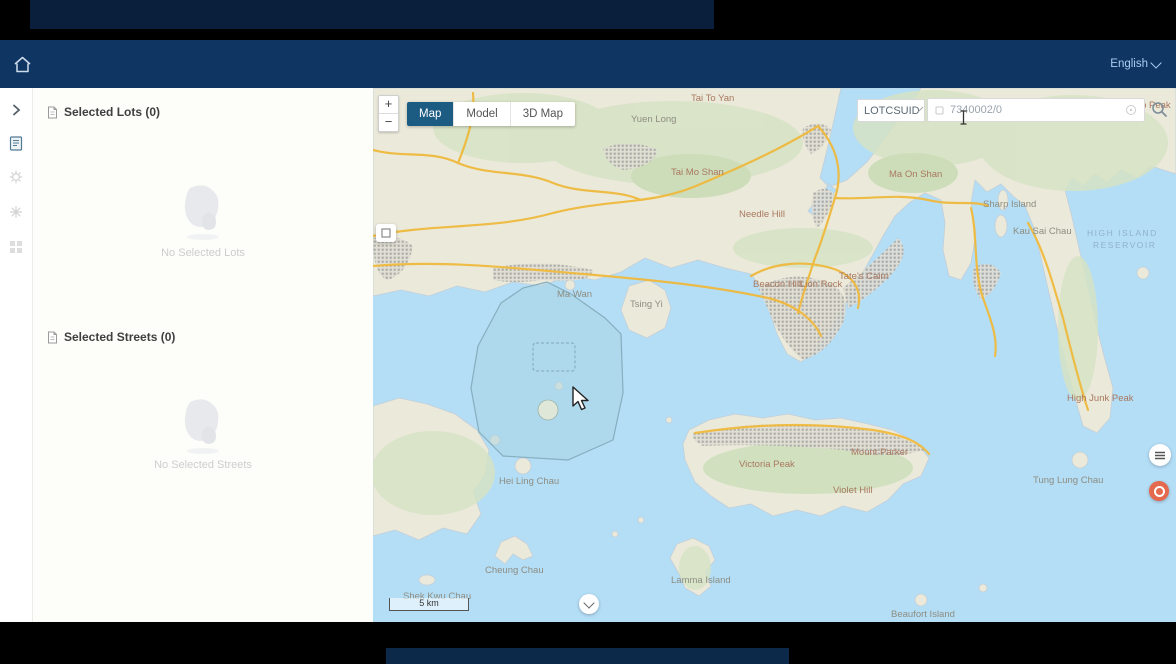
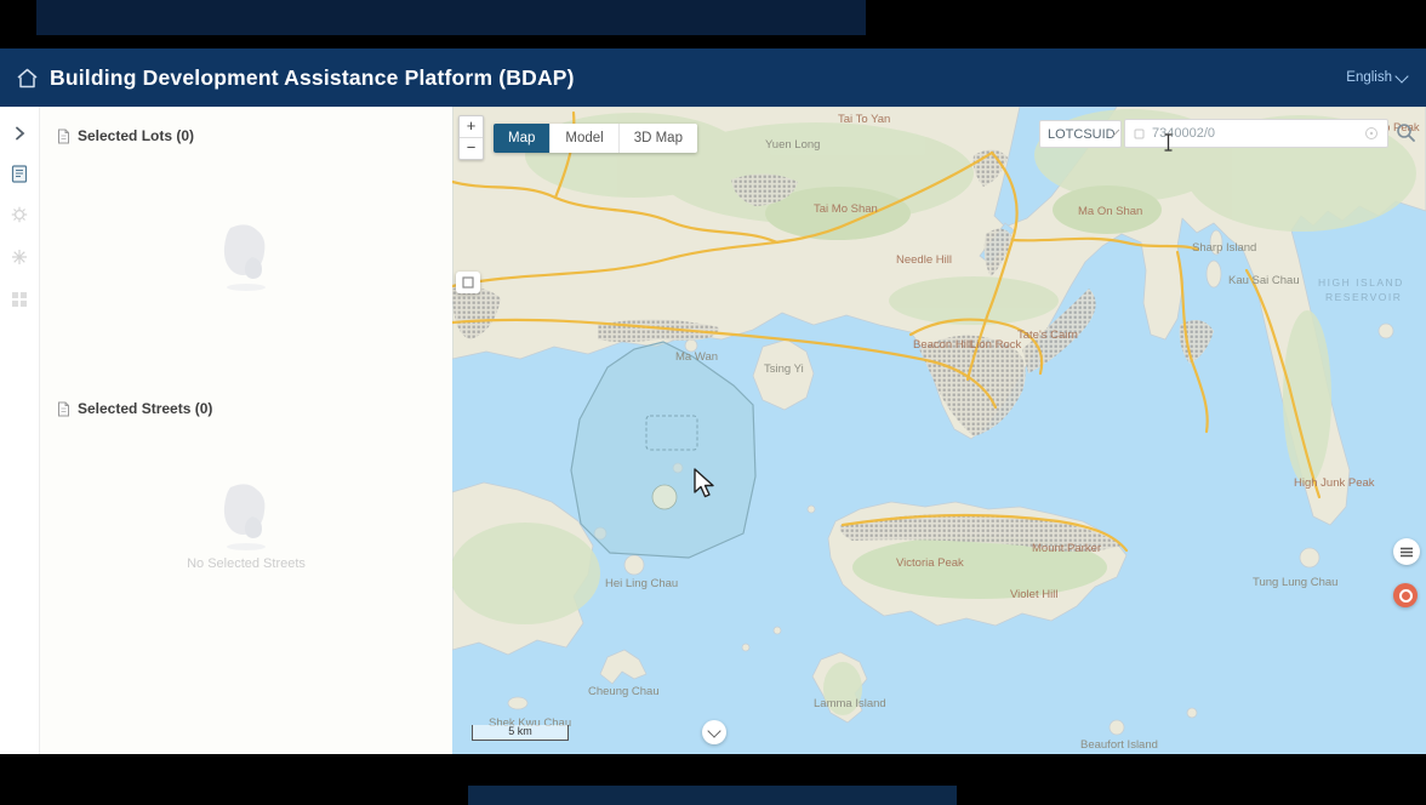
+ Building Development Assistance Platform (BDAP)
  English
  Selected Lots (0)
- No Selected Lots
  Selected Streets (0)
  No Selected Streets
  Tai To Yan
  Yuen Long
  Tai Mo Shan
  Needle Hill
  Ma On Shan
  HIGH ISLAND
  RESERVOIR
  Sharp Island
  Kau Sai Chau
  Beacon Hill
  Lion Rock
  Tate's Cairn
  Ma Wan
  Tsing Yi
  High Junk Peak
  Mount Parker
  Victoria Peak
  Violet Hill
  Hei Ling Chau
  Cheung Chau
  Shek Kwu Chau
  Lamma Island
  Beaufort Island
  Tung Lung Chau
  +
  −
  Map
  Model
  3D Map
  LOTCSUID
  7340002/0
  5 km
